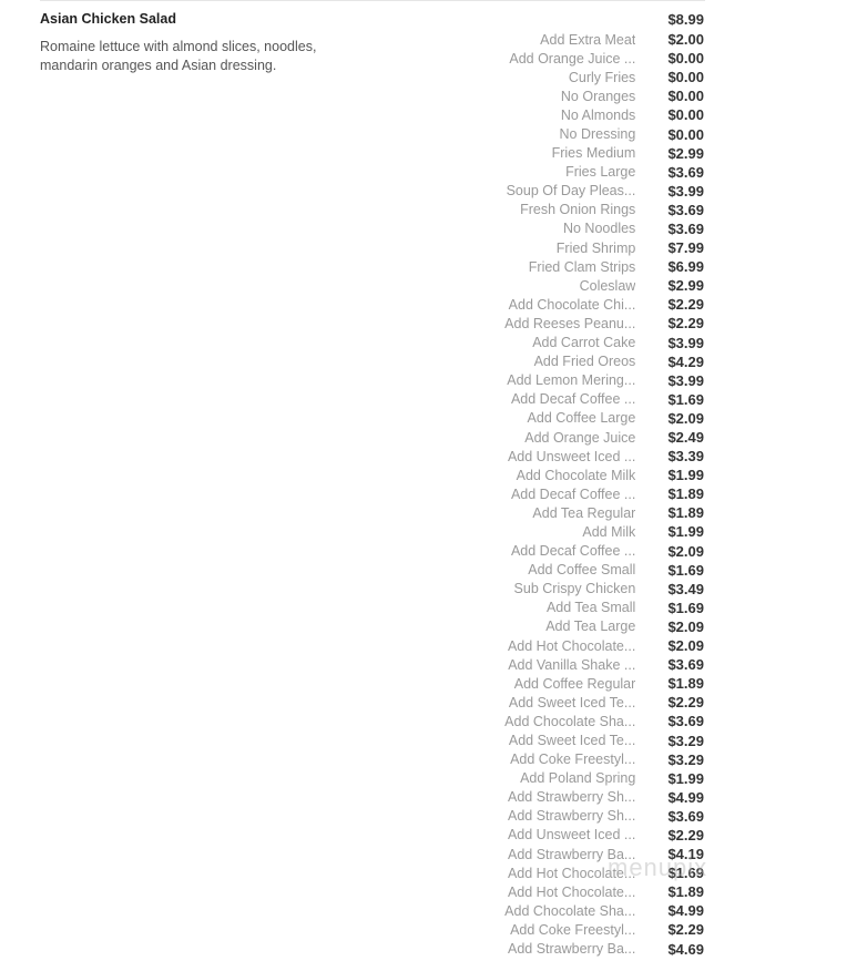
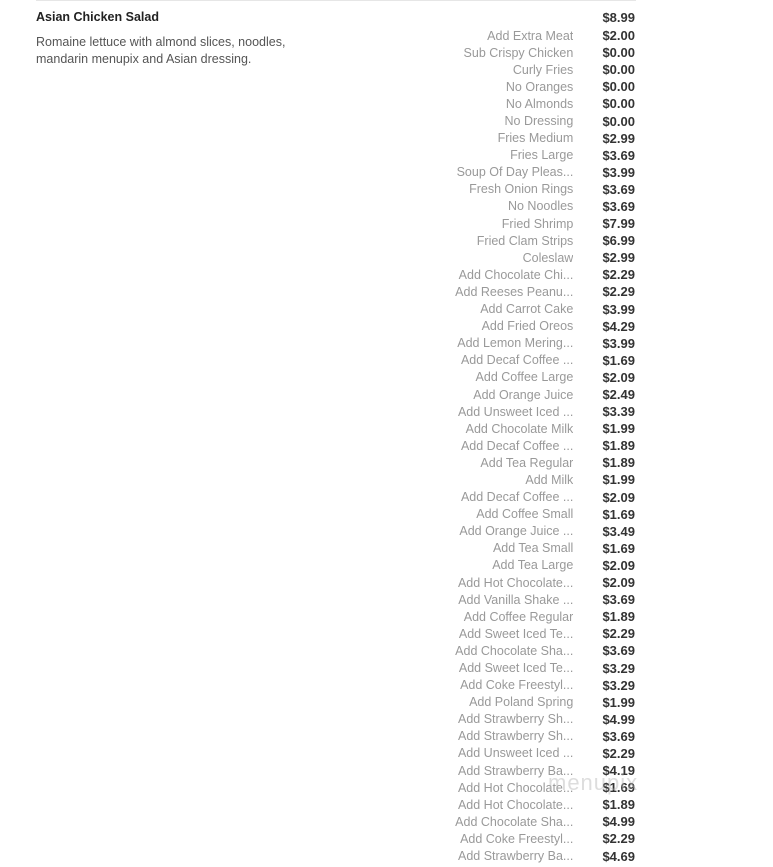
  Asian Chicken Salad
- Romaine lettuce with almond slices, noodles, mandarin oranges and Asian dressing.
+ Romaine lettuce with almond slices, noodles, mandarin menupix and Asian dressing.
  $8.99
  Add Extra Meat
  $2.00
- Add Orange Juice ...
+ Sub Crispy Chicken
  $0.00
  Curly Fries
  $0.00
  No Oranges
  $0.00
  No Almonds
  $0.00
  No Dressing
  $0.00
  Fries Medium
  $2.99
  Fries Large
  $3.69
  Soup Of Day Pleas...
  $3.99
  Fresh Onion Rings
  $3.69
  No Noodles
  $3.69
  Fried Shrimp
  $7.99
  Fried Clam Strips
  $6.99
  Coleslaw
  $2.99
  Add Chocolate Chi...
  $2.29
  Add Reeses Peanu...
  $2.29
  Add Carrot Cake
  $3.99
  Add Fried Oreos
  $4.29
  Add Lemon Mering...
  $3.99
  Add Decaf Coffee ...
  $1.69
  Add Coffee Large
  $2.09
  Add Orange Juice
  $2.49
  Add Unsweet Iced ...
  $3.39
  Add Chocolate Milk
  $1.99
  Add Decaf Coffee ...
  $1.89
  Add Tea Regular
  $1.89
  Add Milk
  $1.99
  Add Decaf Coffee ...
  $2.09
  Add Coffee Small
  $1.69
- Sub Crispy Chicken
+ Add Orange Juice ...
  $3.49
  Add Tea Small
  $1.69
  Add Tea Large
  $2.09
  Add Hot Chocolate...
  $2.09
  Add Vanilla Shake ...
  $3.69
  Add Coffee Regular
  $1.89
  Add Sweet Iced Te...
  $2.29
  Add Chocolate Sha...
  $3.69
  Add Sweet Iced Te...
  $3.29
  Add Coke Freestyl...
  $3.29
  Add Poland Spring
  $1.99
  Add Strawberry Sh...
  $4.99
  Add Strawberry Sh...
  $3.69
  Add Unsweet Iced ...
  $2.29
  Add Strawberry Ba...
  $4.19
  Add Hot Chocolate...
  $1.69
  Add Hot Chocolate...
  $1.89
  Add Chocolate Sha...
  $4.99
  Add Coke Freestyl...
  $2.29
  Add Strawberry Ba...
  $4.69
  menupix
